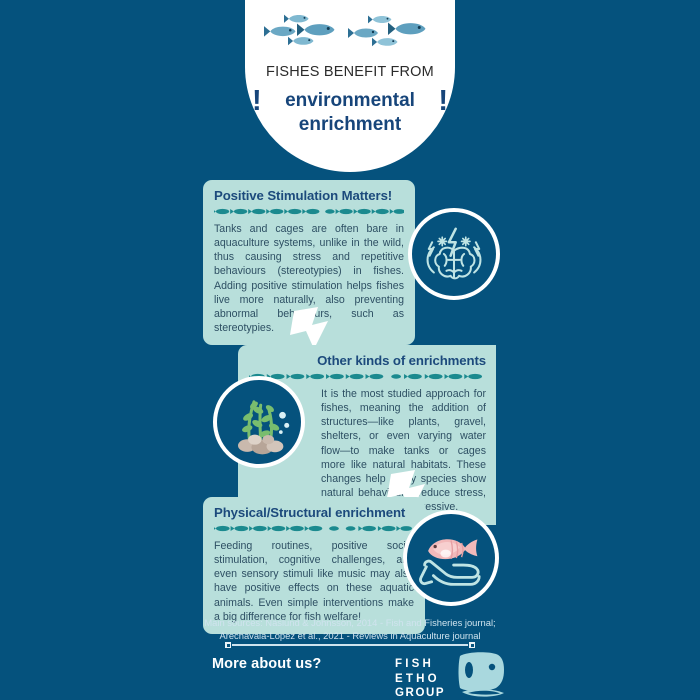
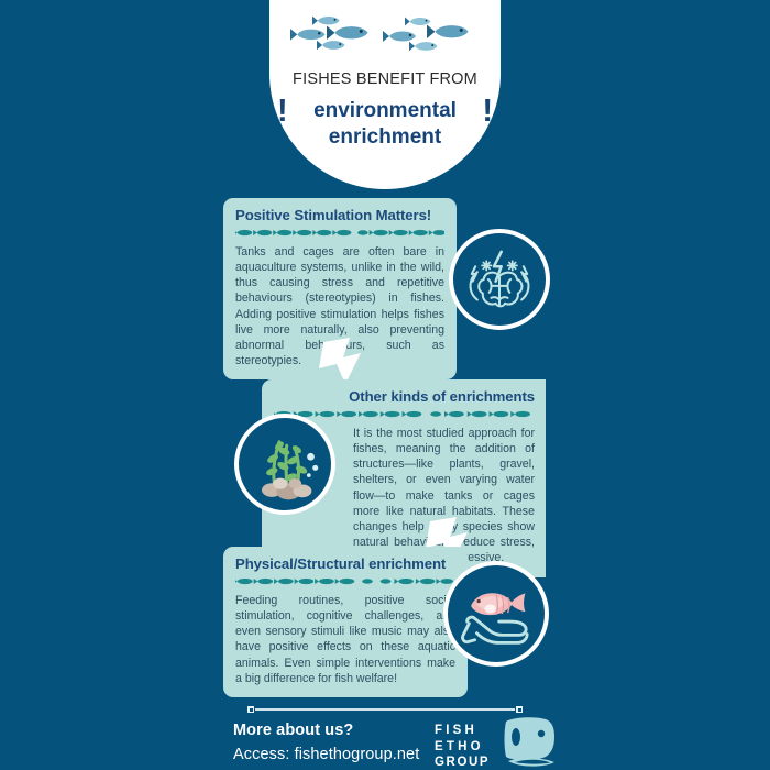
  FISHES BENEFIT FROM
  !
  !
  environmental
  enrichment
  Positive Stimulation Matters!
  Tanks and cages are often bare in aquaculture systems, unlike in the wild, thus causing stress and repetitive behaviours (stereotypies) in fishes. Adding positive stimulation helps fishes live more naturally, also preventing abnormal behurs, such as stereotypies.
  Other kinds of enrichments
  It is the most studied approach for fishes, meaning the addition of structures—like plants, gravel, shelters, or even varying water flow—to make tanks or cages more like natural habitats. These changes helpy species show natural behaveduce stress, essive.
  Physical/Structural enrichment
  Feeding routines, positive soc stimulation, cognitive challenges, a even sensory stimuli like music may al have positive effects on these aquatic animals. Even simple interventions make a big difference for fish welfare!
- Main sources: Näslund & Johnsson, 2014 - Fish and Fisheries journal;
- Arechavala-Lopez et al., 2021 - Reviews in Aquaculture journal
  More about us?
+ Access: fishethogroup.net
  FISH
  ETHO
  GROUP
